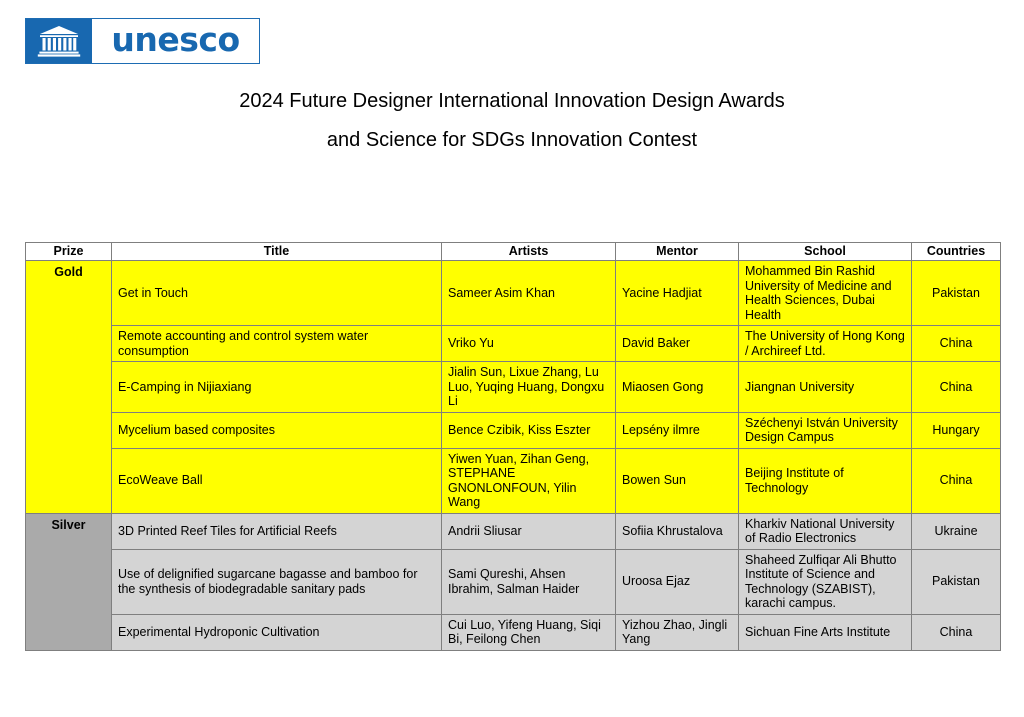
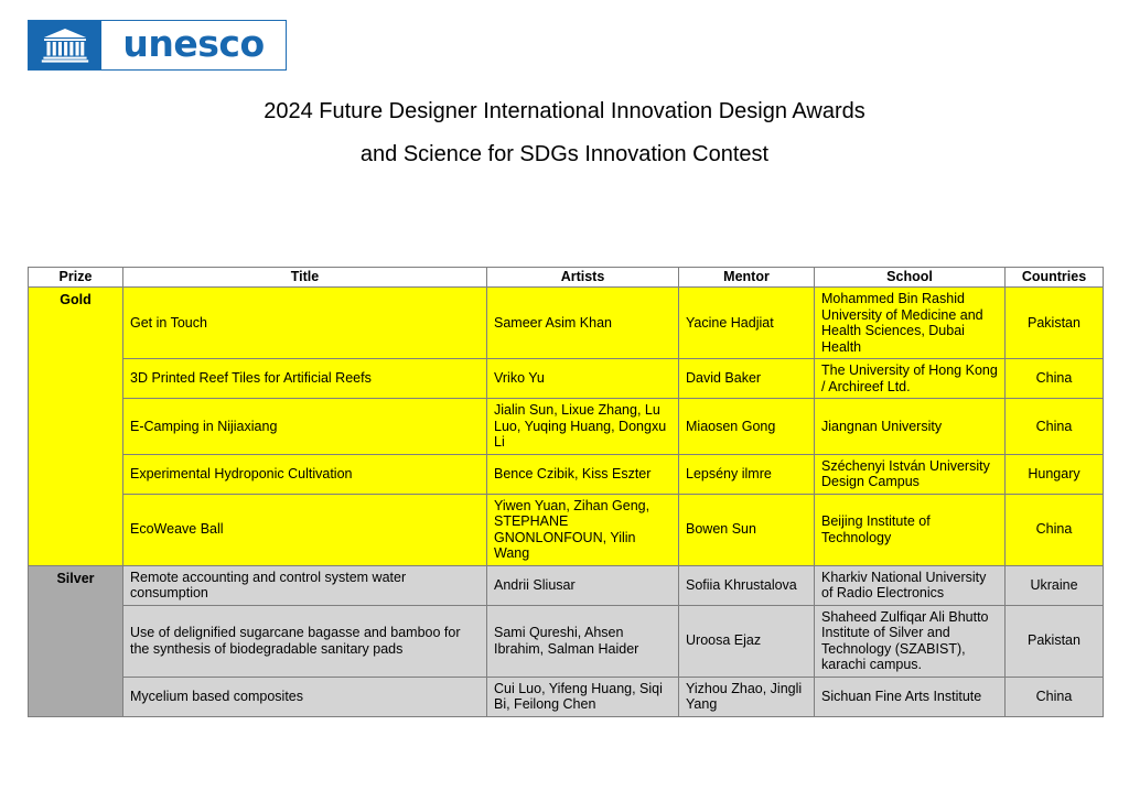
  unesco
  2024 Future Designer International Innovation Design Awards
  and Science for SDGs Innovation Contest
  Prize	Title	Artists	Mentor	School	Countries
  Gold	Get in Touch	Sameer Asim Khan	Yacine Hadjiat	Mohammed Bin Rashid University of Medicine and Health Sciences, Dubai Health	Pakistan
- Remote accounting and control system water consumption	Vriko Yu	David Baker	The University of Hong Kong / Archireef Ltd.	China
+ 3D Printed Reef Tiles for Artificial Reefs	Vriko Yu	David Baker	The University of Hong Kong / Archireef Ltd.	China
  E-Camping in Nijiaxiang	Jialin Sun, Lixue Zhang, Lu Luo, Yuqing Huang, Dongxu Li	Miaosen Gong	Jiangnan University	China
- Mycelium based composites	Bence Czibik, Kiss Eszter	Lepsény ilmre	Széchenyi István University Design Campus	Hungary
+ Experimental Hydroponic Cultivation	Bence Czibik, Kiss Eszter	Lepsény ilmre	Széchenyi István University Design Campus	Hungary
  EcoWeave Ball	Yiwen Yuan, Zihan Geng, STEPHANE GNONLONFOUN, Yilin Wang	Bowen Sun	Beijing Institute of Technology	China
- Silver	3D Printed Reef Tiles for Artificial Reefs	Andrii Sliusar	Sofiia Khrustalova	Kharkiv National University of Radio Electronics	Ukraine
+ Silver	Remote accounting and control system water consumption	Andrii Sliusar	Sofiia Khrustalova	Kharkiv National University of Radio Electronics	Ukraine
- Use of delignified sugarcane bagasse and bamboo for the synthesis of biodegradable sanitary pads	Sami Qureshi, Ahsen Ibrahim, Salman Haider	Uroosa Ejaz	Shaheed Zulfiqar Ali Bhutto Institute of Science and Technology (SZABIST), karachi campus.	Pakistan
+ Use of delignified sugarcane bagasse and bamboo for the synthesis of biodegradable sanitary pads	Sami Qureshi, Ahsen Ibrahim, Salman Haider	Uroosa Ejaz	Shaheed Zulfiqar Ali Bhutto Institute of Silver and Technology (SZABIST), karachi campus.	Pakistan
- Experimental Hydroponic Cultivation	Cui Luo, Yifeng Huang, Siqi Bi, Feilong Chen	Yizhou Zhao, Jingli Yang	Sichuan Fine Arts Institute	China
+ Mycelium based composites	Cui Luo, Yifeng Huang, Siqi Bi, Feilong Chen	Yizhou Zhao, Jingli Yang	Sichuan Fine Arts Institute	China
